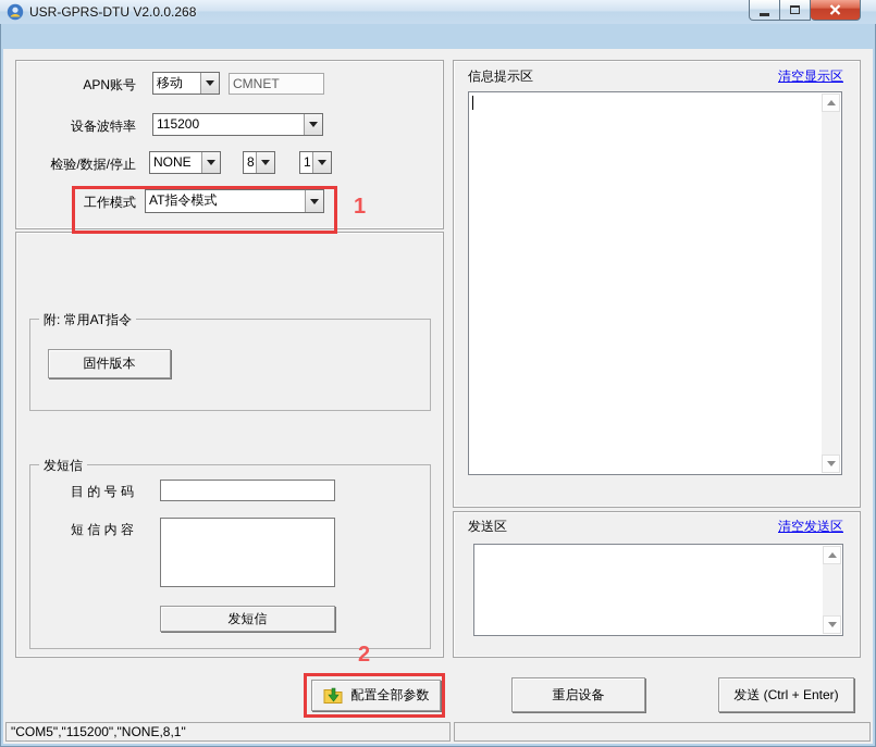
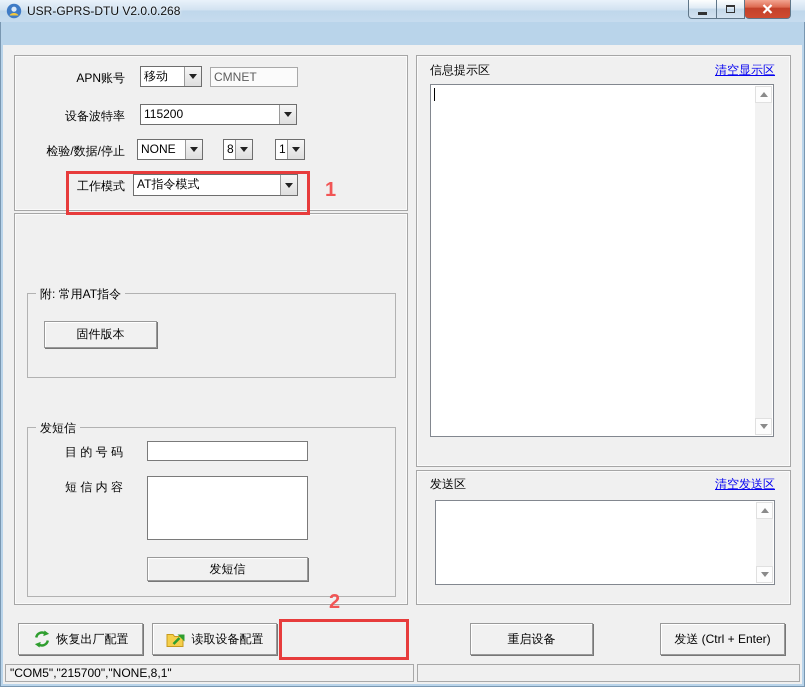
  USR-GPRS-DTU V2.0.0.268
  APN账号
  移动
  CMNET
  设备波特率
  115200
  检验/数据/停止
  NONE
  8
  1
  工作模式
  AT指令模式
  1
  附: 常用AT指令
  固件版本
  发短信
  目 的 号 码
  短 信 内 容
  发短信
  信息提示区
  清空显示区
  发送区
  清空发送区
+ 恢复出厂配置
+ 读取设备配置
  2
- 配置全部参数
  重启设备
  发送 (Ctrl + Enter)
- "COM5","115200","NONE,8,1"
+ "COM5","215700","NONE,8,1"
